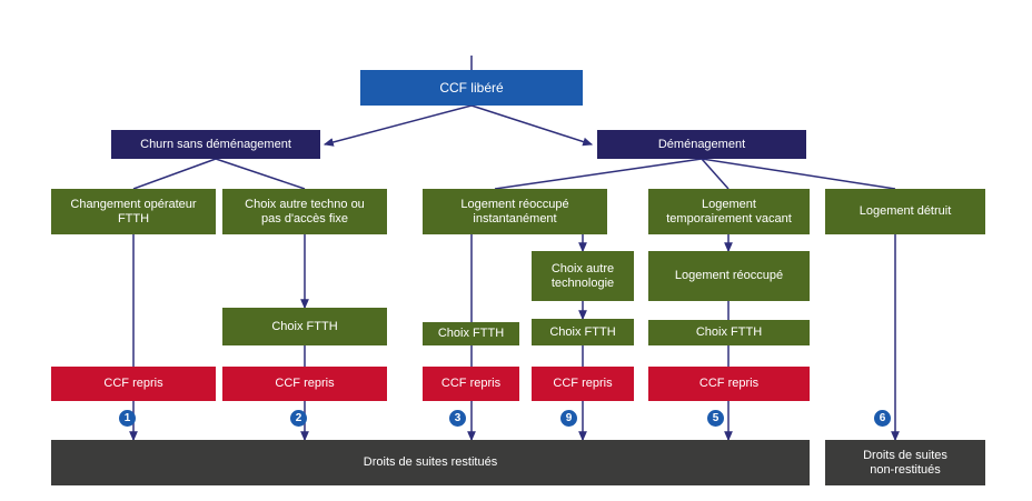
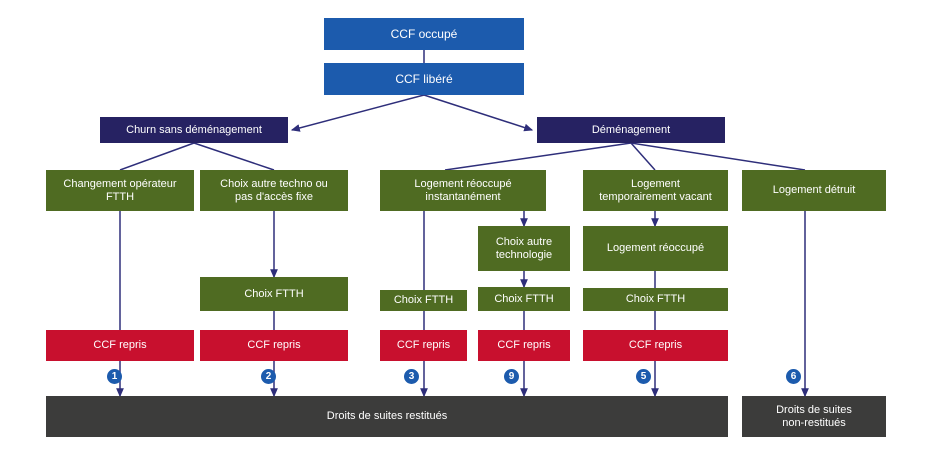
+ CCF occupé
  CCF libéré
  Churn sans déménagement
  Déménagement
  Changement opérateur
  FTTH
  Choix autre techno ou
  pas d'accès fixe
  Logement réoccupé
  instantanément
  Logement
  temporairement vacant
  Logement détruit
  Choix autre
  technologie
  Logement réoccupé
  Choix FTTH
  Choix FTTH
  Choix FTTH
  Choix FTTH
  CCF repris
  CCF repris
  CCF repris
  CCF repris
  CCF repris
  1
  2
  3
  9
  5
  6
  Droits de suites restitués
  Droits de suites
  non-restitués
